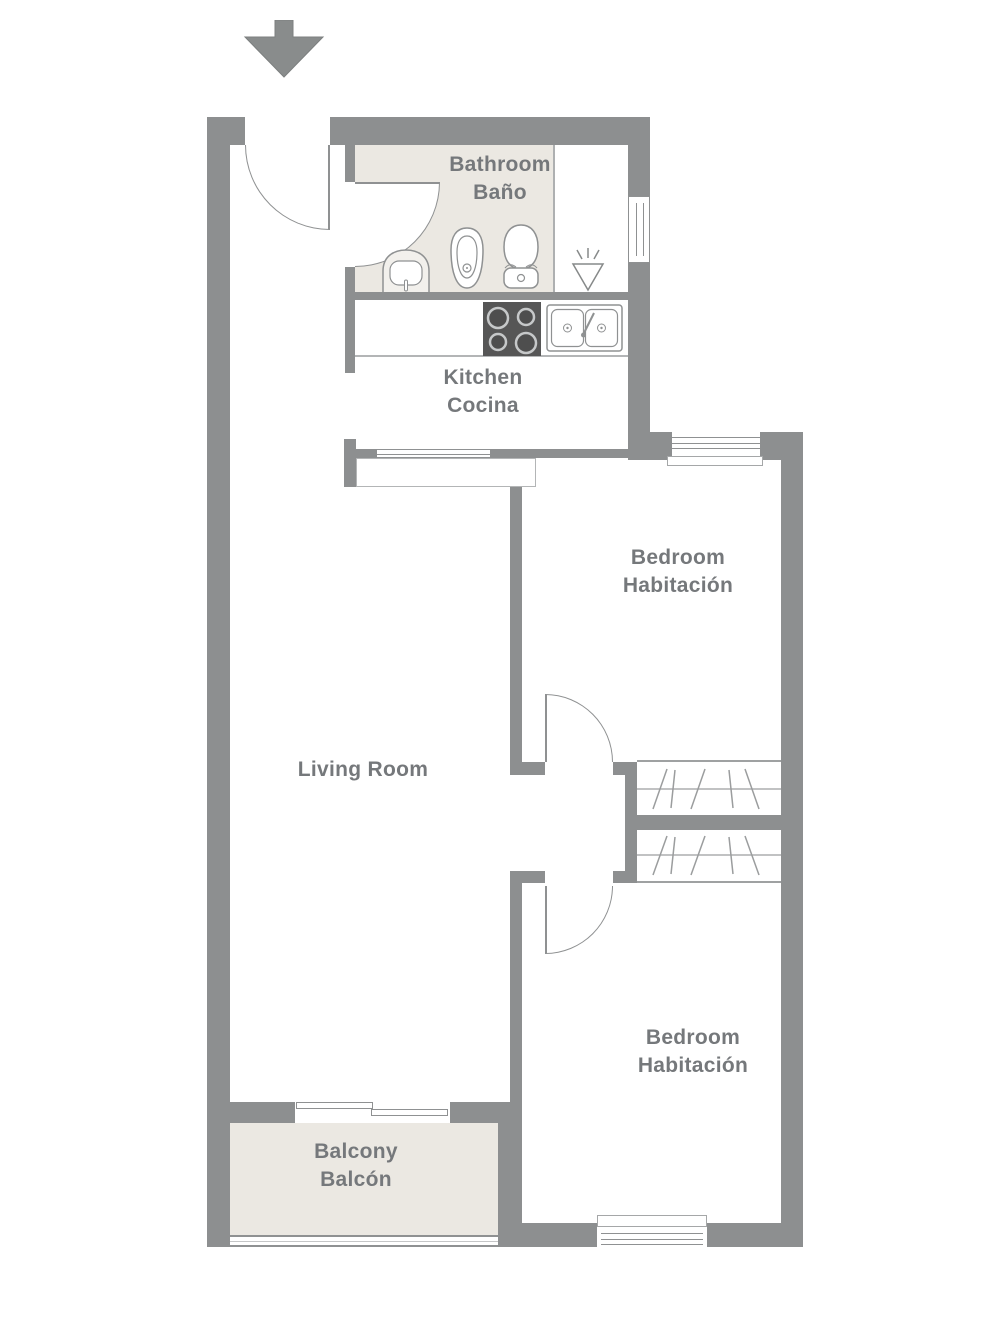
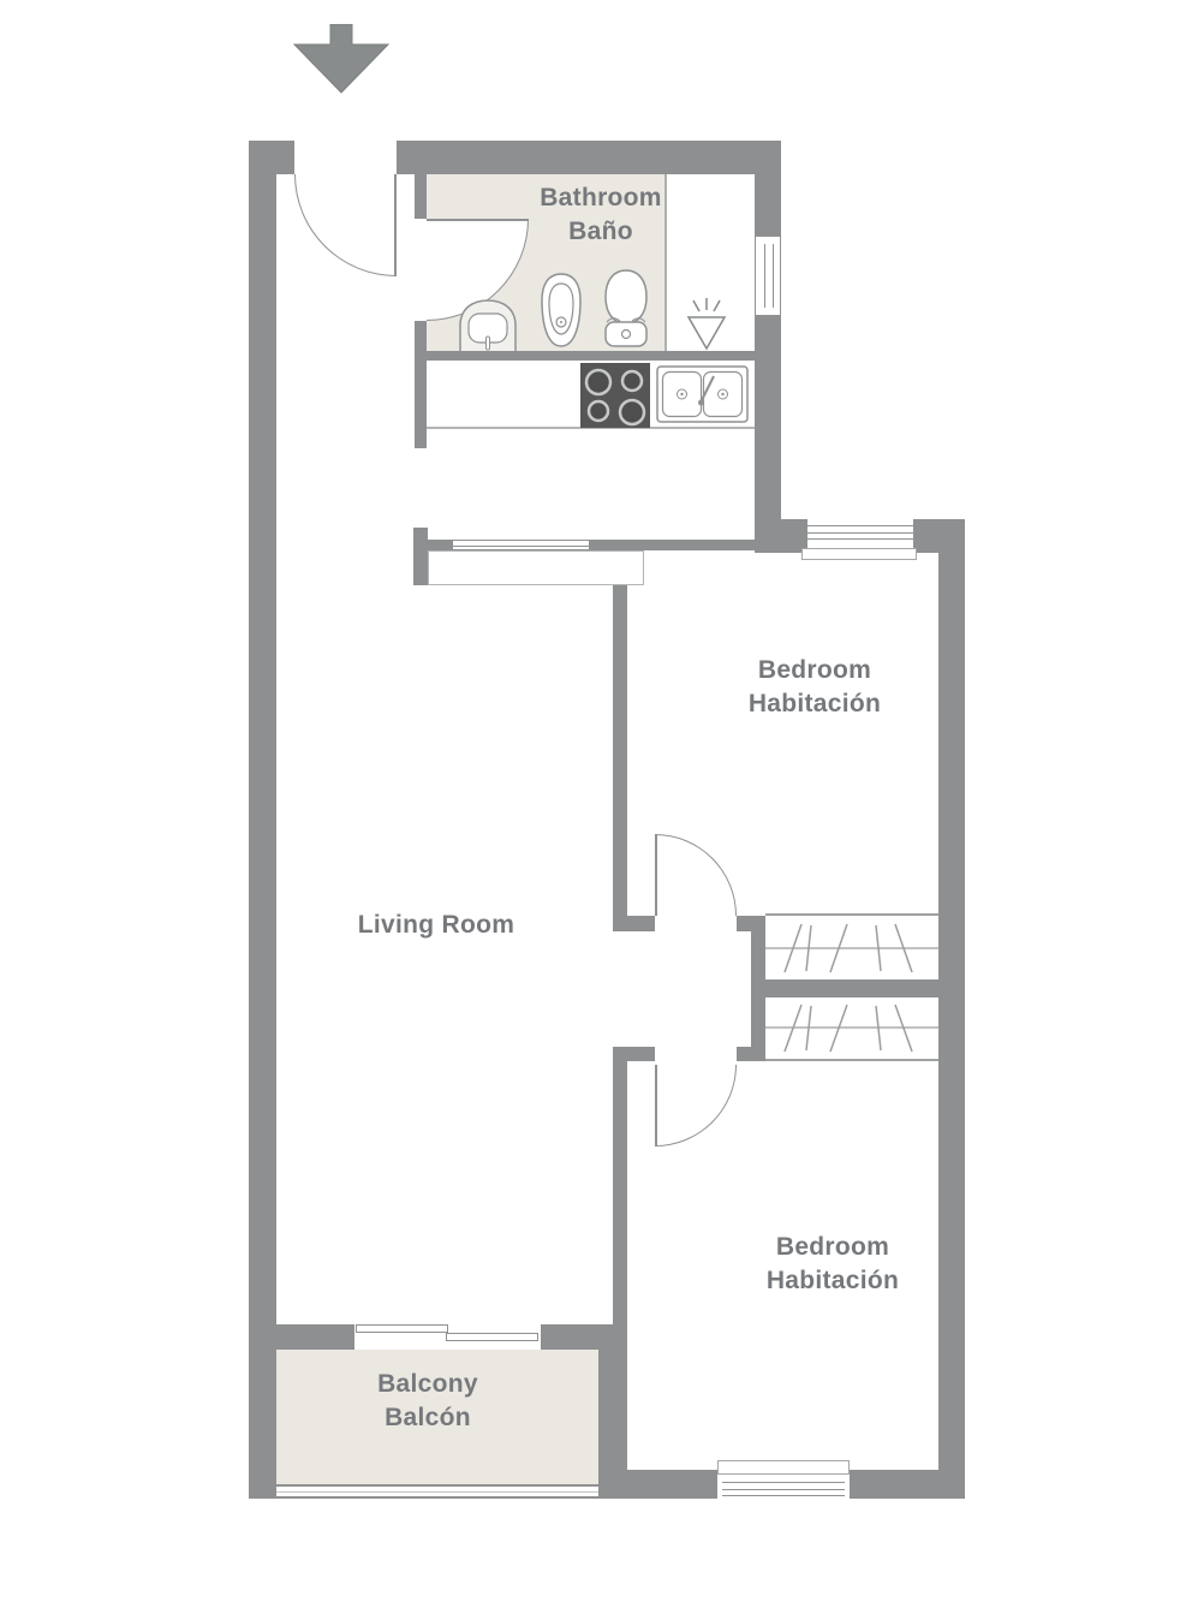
  Bathroom
  Baño
- Kitchen
- Cocina
  Bedroom
  Habitación
  Living Room
  Bedroom
  Habitación
  Balcony
  Balcón
